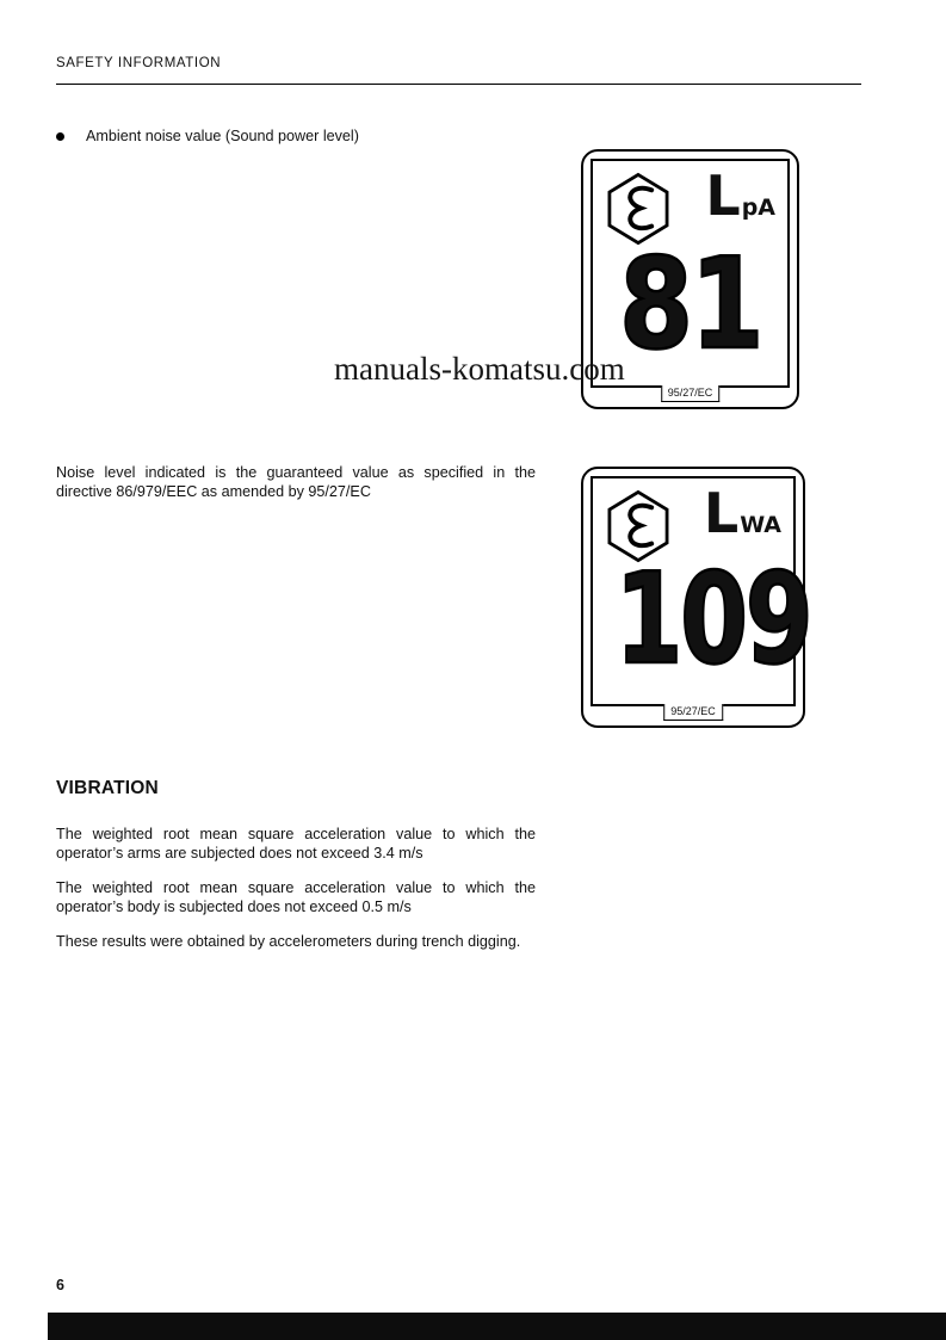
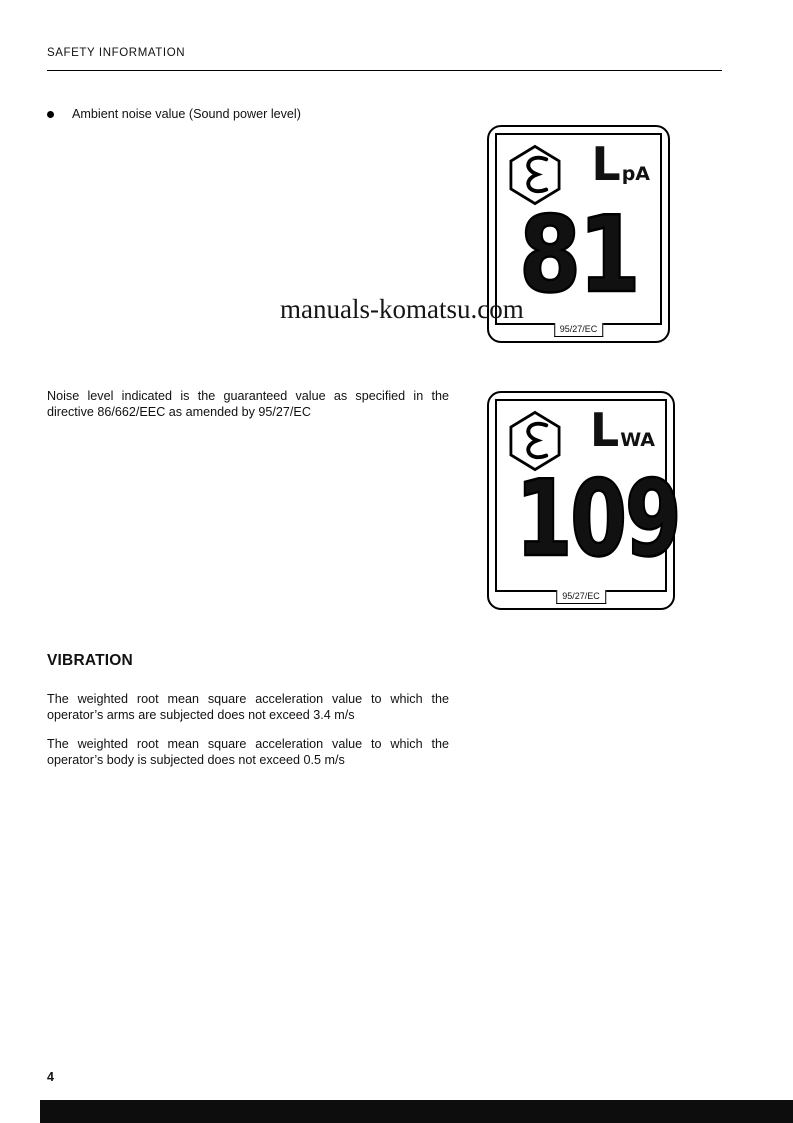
  SAFETY INFORMATION
  Ambient noise value (Sound power level)
  L
  pA
  81
  95/27/EC
  manuals-komatsu.com
- Noise level indicated is the guaranteed value as specified in the directive 86/979/EEC as amended by 95/27/EC
+ Noise level indicated is the guaranteed value as specified in the directive 86/662/EEC as amended by 95/27/EC
  L
  WA
  109
  95/27/EC
  VIBRATION
  The weighted root mean square acceleration value to which the operator’s arms are subjected does not exceed 3.4 m/s
  The weighted root mean square acceleration value to which the operator’s body is subjected does not exceed 0.5 m/s
- These results were obtained by accelerometers during trench digging.
- 6
+ 4
